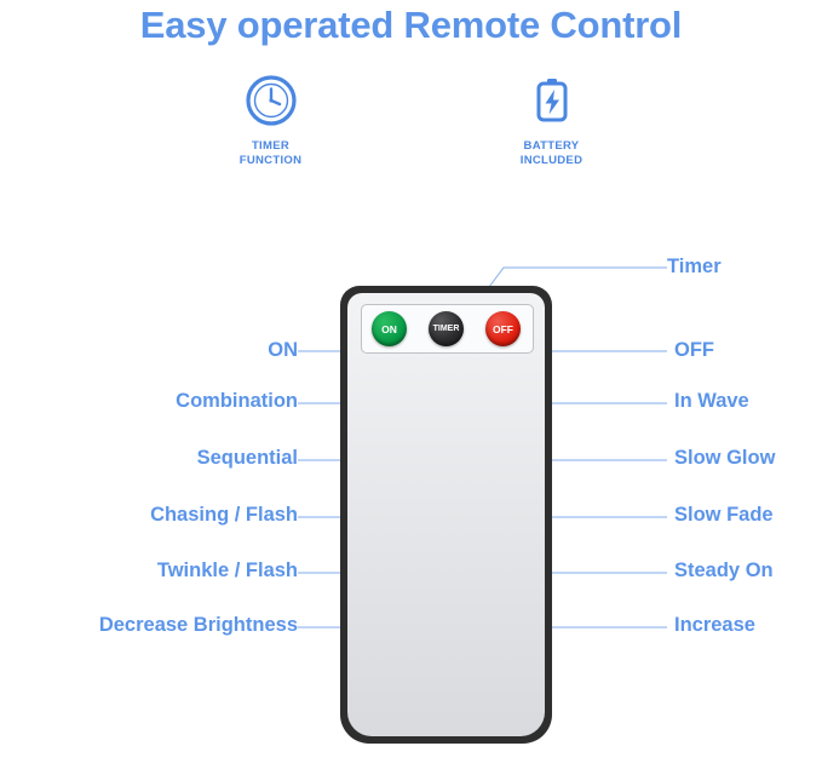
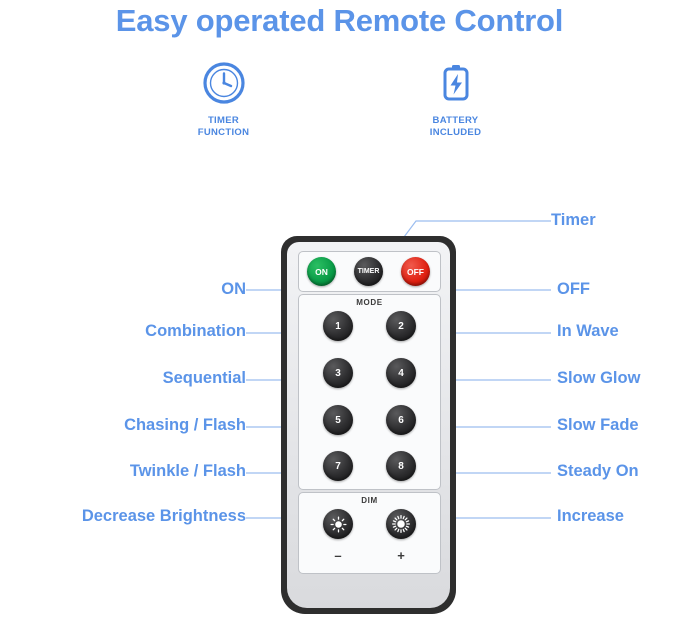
  Easy operated Remote Control
  TIMER
  FUNCTION
  BATTERY
  INCLUDED
  Timer
  ON
  OFF
  Combination
  In Wave
  Sequential
  Slow Glow
  Chasing / Flash
  Slow Fade
  Twinkle / Flash
  Steady On
  Decrease Brightness
  Increase
  ON
  OFF
+ MODE
+ 1
+ 2
+ 3
+ 4
+ 5
+ 6
+ 7
+ 8
+ DIM
+ –
+ +
